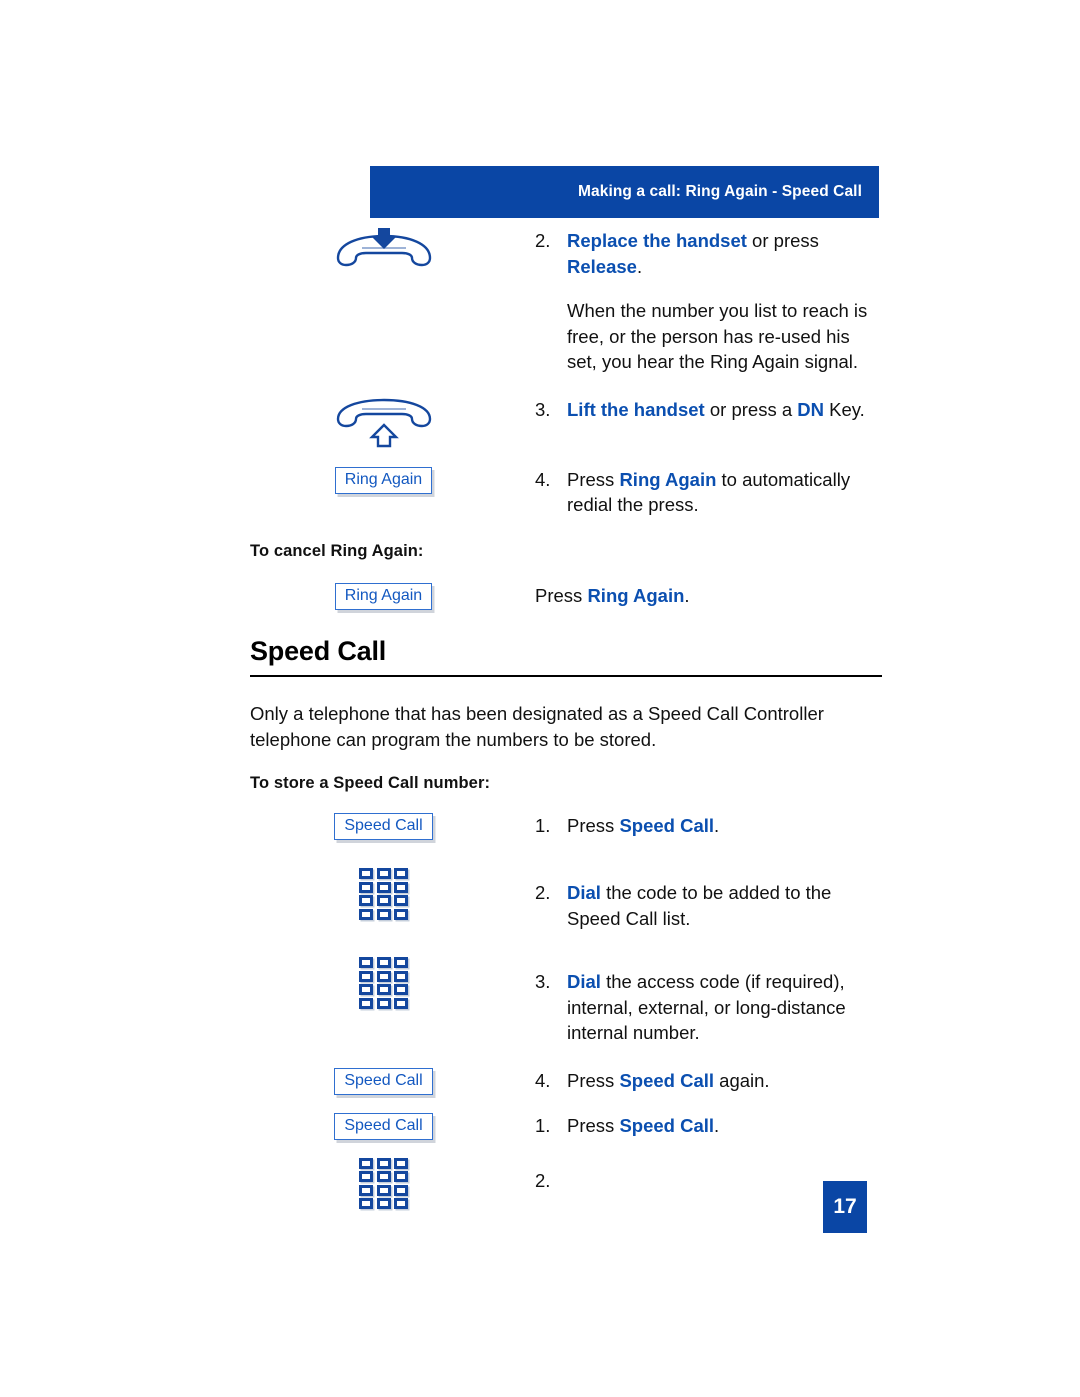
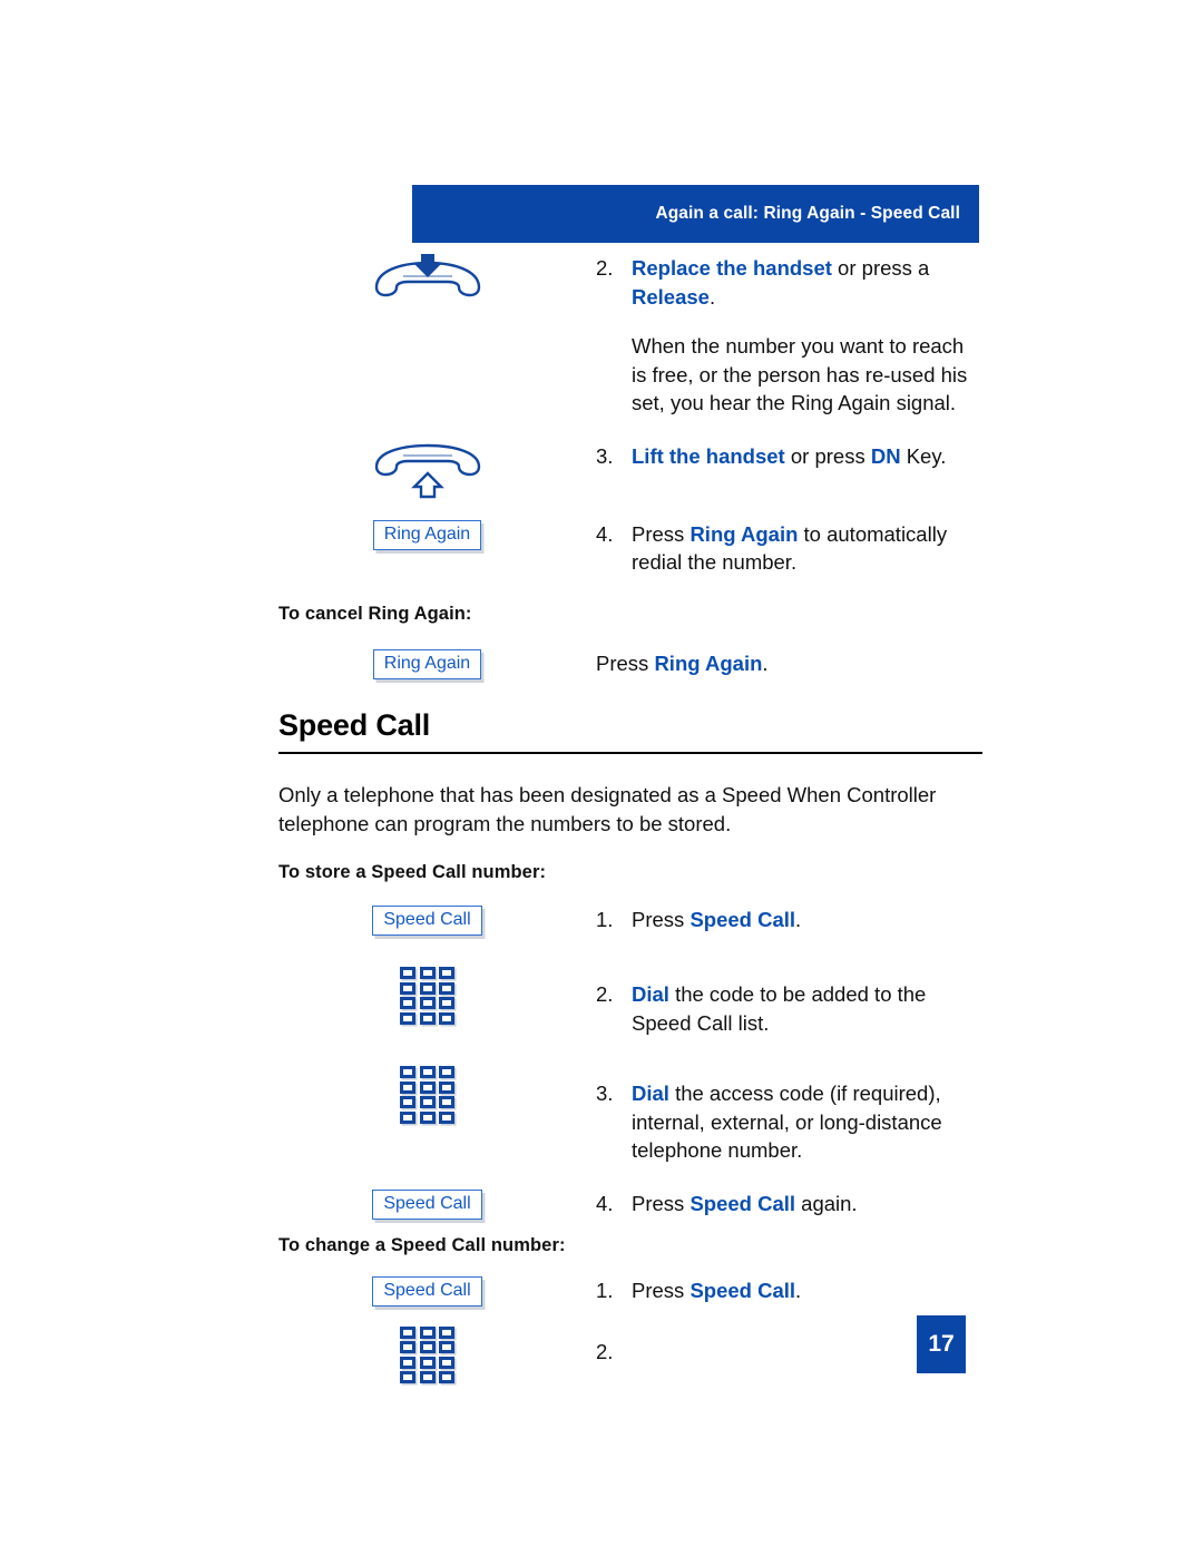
- Making a call: Ring Again - Speed Call
+ Again a call: Ring Again - Speed Call
  2.
- Replace the handset or press Release.
+ Replace the handset or press a Release.
- When the number you list to reach is free, or the person has re-used his set, you hear the Ring Again signal.
+ When the number you want to reach is free, or the person has re-used his set, you hear the Ring Again signal.
  3.
- Lift the handset or press a DN Key.
+ Lift the handset or press DN Key.
  Ring Again
  4.
- Press Ring Again to automatically redial the press.
+ Press Ring Again to automatically redial the number.
  To cancel Ring Again:
  Ring Again
  Press Ring Again.
  Speed Call
- Only a telephone that has been designated as a Speed Call Controller telephone can program the numbers to be stored.
+ Only a telephone that has been designated as a Speed When Controller telephone can program the numbers to be stored.
  To store a Speed Call number:
  Speed Call
  1.
  Press Speed Call.
  2.
  Dial the code to be added to the Speed Call list.
  3.
- Dial the access code (if required), internal, external, or long-distance internal number.
+ Dial the access code (if required), internal, external, or long-distance telephone number.
  Speed Call
  4.
  Press Speed Call again.
+ To change a Speed Call number:
  Speed Call
  1.
  Press Speed Call.
  2.
  17
